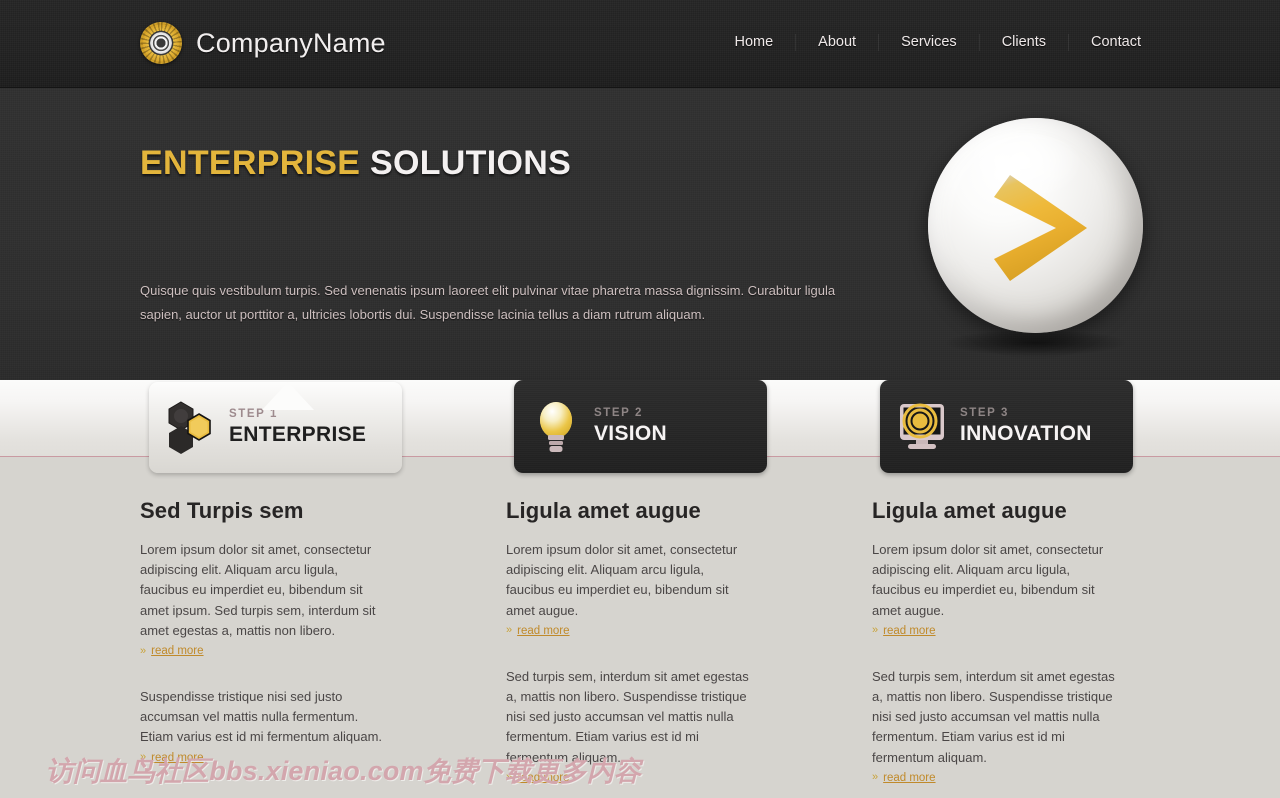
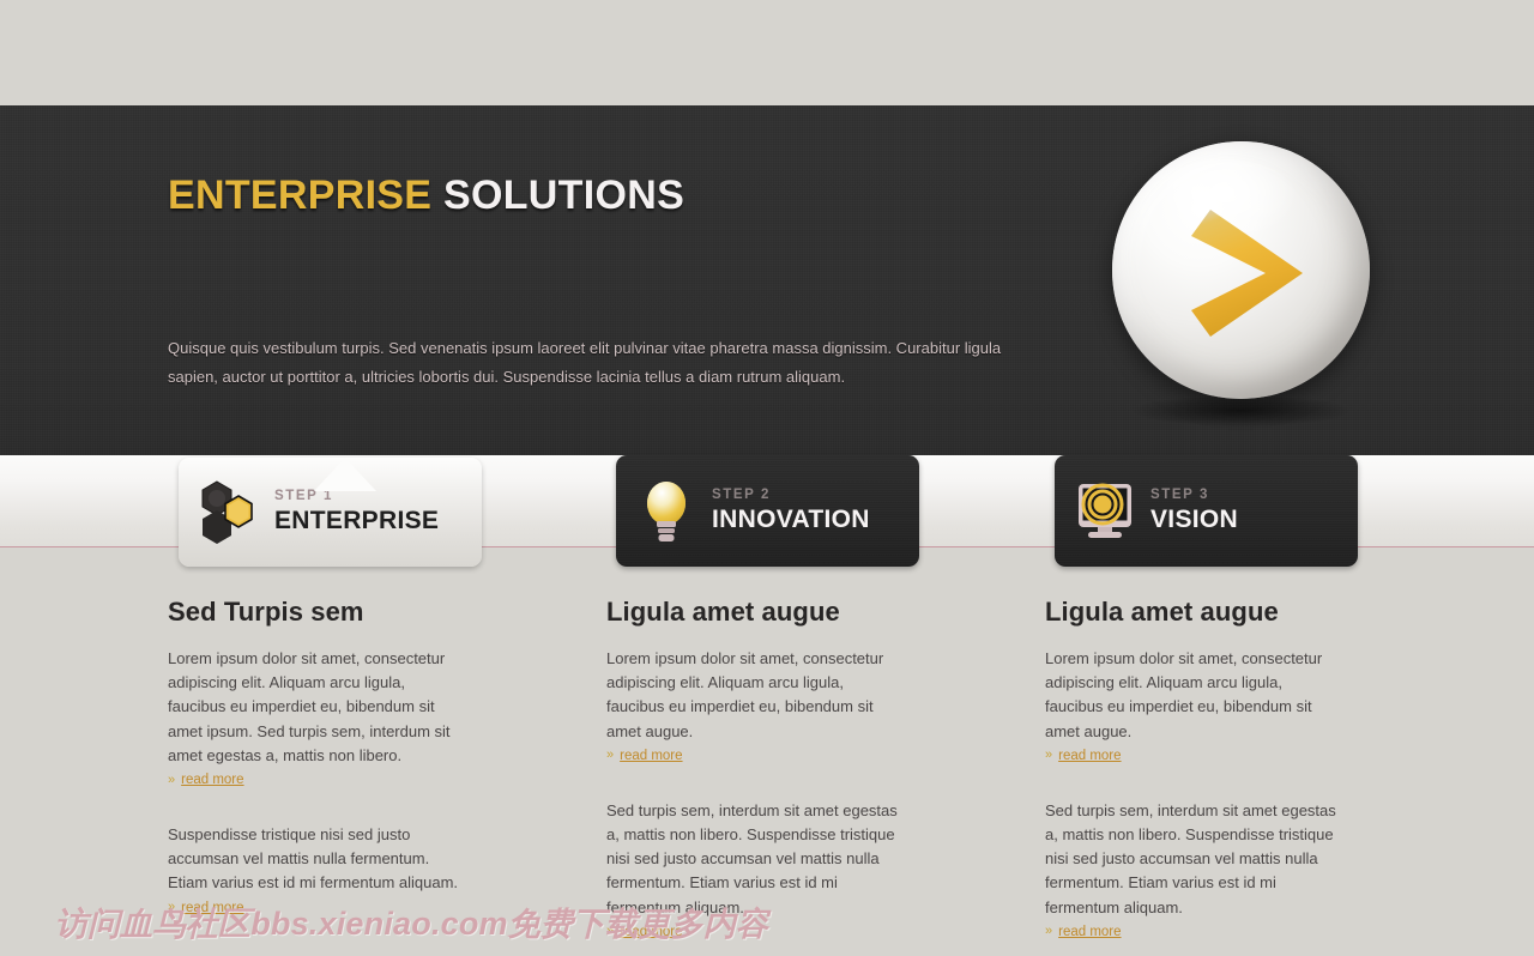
- CompanyName
- Home
- About
- Services
- Clients
- Contact
  ENTERPRISE SOLUTIONS
  Quisque quis vestibulum turpis. Sed venenatis ipsum laoreet elit pulvinar vitae pharetra massa dignissim. Curabitur ligula sapien, auctor ut porttitor a, ultricies lobortis dui. Suspendisse lacinia tellus a diam rutrum aliquam.
  STEP 1
  ENTERPRISE
  STEP 2
- VISION
+ INNOVATION
  STEP 3
- INNOVATION
+ VISION
  Sed Turpis sem
  Lorem ipsum dolor sit amet, consectetur adipiscing elit. Aliquam arcu ligula, faucibus eu imperdiet eu, bibendum sit amet ipsum. Sed turpis sem, interdum sit amet egestas a, mattis non libero.
  »
  read more
  Suspendisse tristique nisi sed justo accumsan vel mattis nulla fermentum. Etiam varius est id mi fermentum aliquam.
  »
  read more
  Ligula amet augue
  Lorem ipsum dolor sit amet, consectetur adipiscing elit. Aliquam arcu ligula, faucibus eu imperdiet eu, bibendum sit amet augue.
  »
  read more
  Sed turpis sem, interdum sit amet egestas a, mattis non libero. Suspendisse tristique nisi sed justo accumsan vel mattis nulla fermentum. Etiam varius est id mi fermentum aliquam.
  »
  read more
  Ligula amet augue
  Lorem ipsum dolor sit amet, consectetur adipiscing elit. Aliquam arcu ligula, faucibus eu imperdiet eu, bibendum sit amet augue.
  »
  read more
  Sed turpis sem, interdum sit amet egestas a, mattis non libero. Suspendisse tristique nisi sed justo accumsan vel mattis nulla fermentum. Etiam varius est id mi fermentum aliquam.
  »
  read more
  访问血鸟社区bbs.xieniao.com免费下载更多内容
